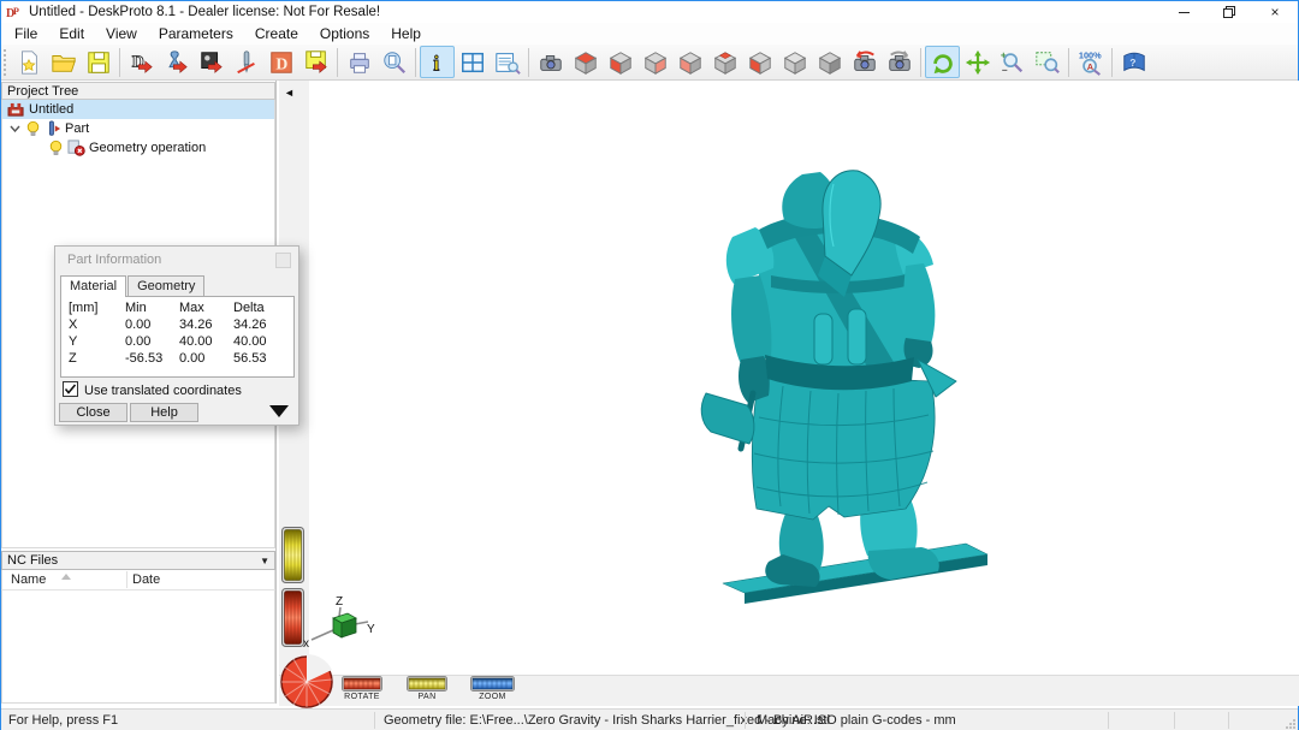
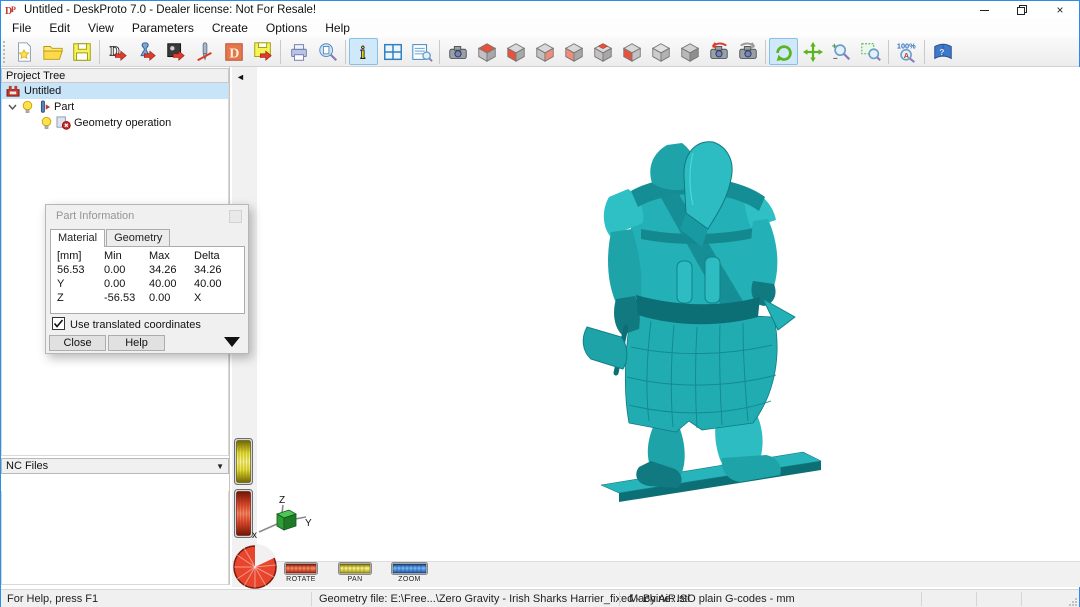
  D
  P
- Untitled - DeskProto 8.1 - Dealer license: Not For Resale!
+ Untitled - DeskProto 7.0 - Dealer license: Not For Resale!
  ×
  File
  Edit
  View
  Parameters
  Create
  Options
  Help
  D
  D
  i
  +
  −
  100%
  A
  ?
  Project Tree
  Untitled
  Part
  Geometry operation
  NC Files
  ▼
- Name
- Date
  ◄
  Z
  x
  Y
  Part Information
  Material
  Geometry
  [mm]
  Min
  Max
  Delta
- X
+ 56.53
  0.00
  34.26
  34.26
  Y
  0.00
  40.00
  40.00
  Z
  -56.53
  0.00
- 56.53
+ X
  Use translated coordinates
  Close
  Help
  For Help, press F1
  Geometry file: E:\Free...\Zero Gravity - Irish Sharks Harrier_fied - By AiR.stl
  Machine: ISO plain G-codes - mm
